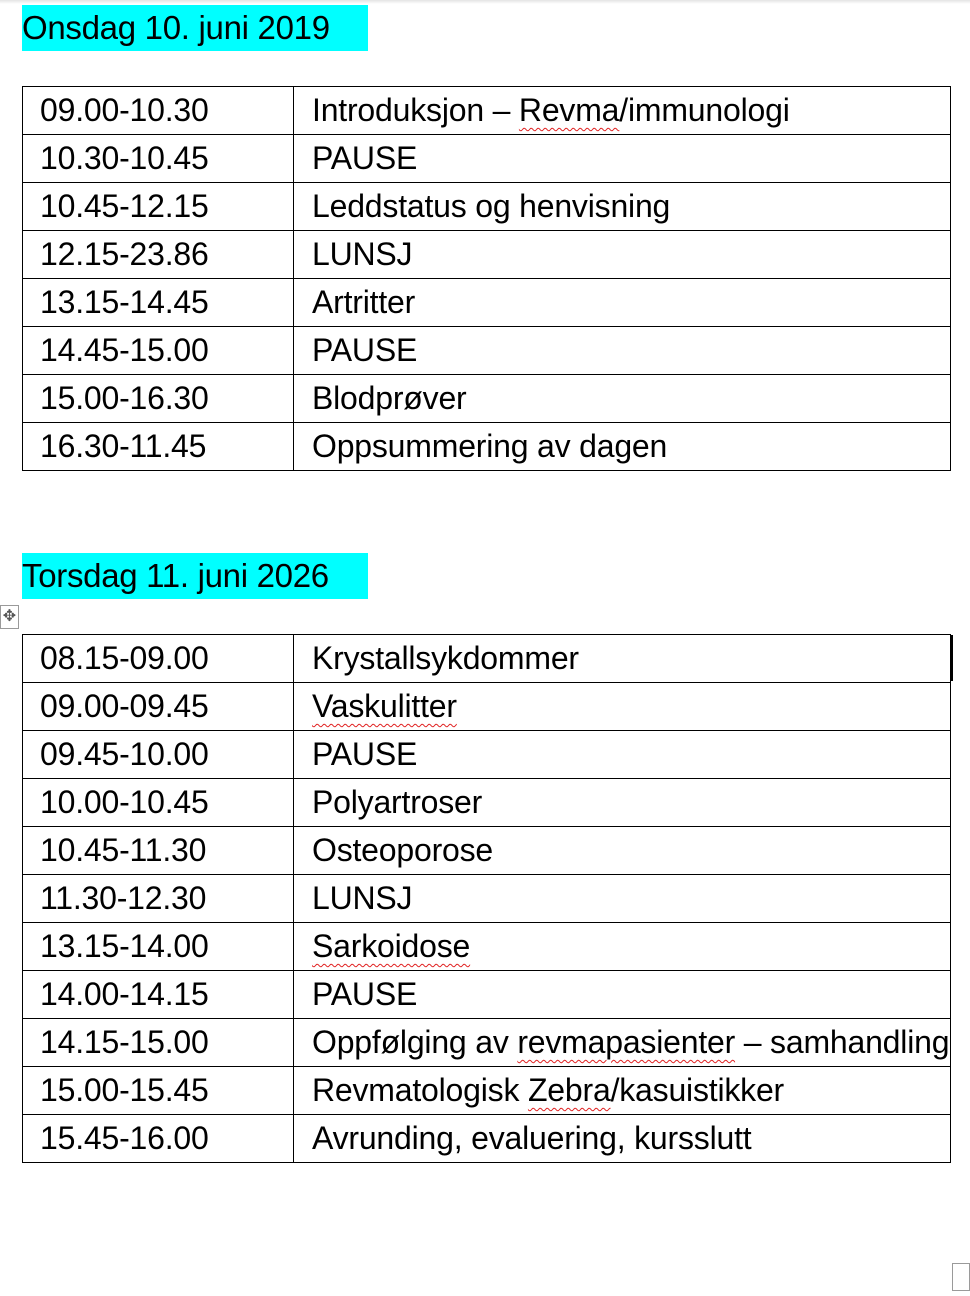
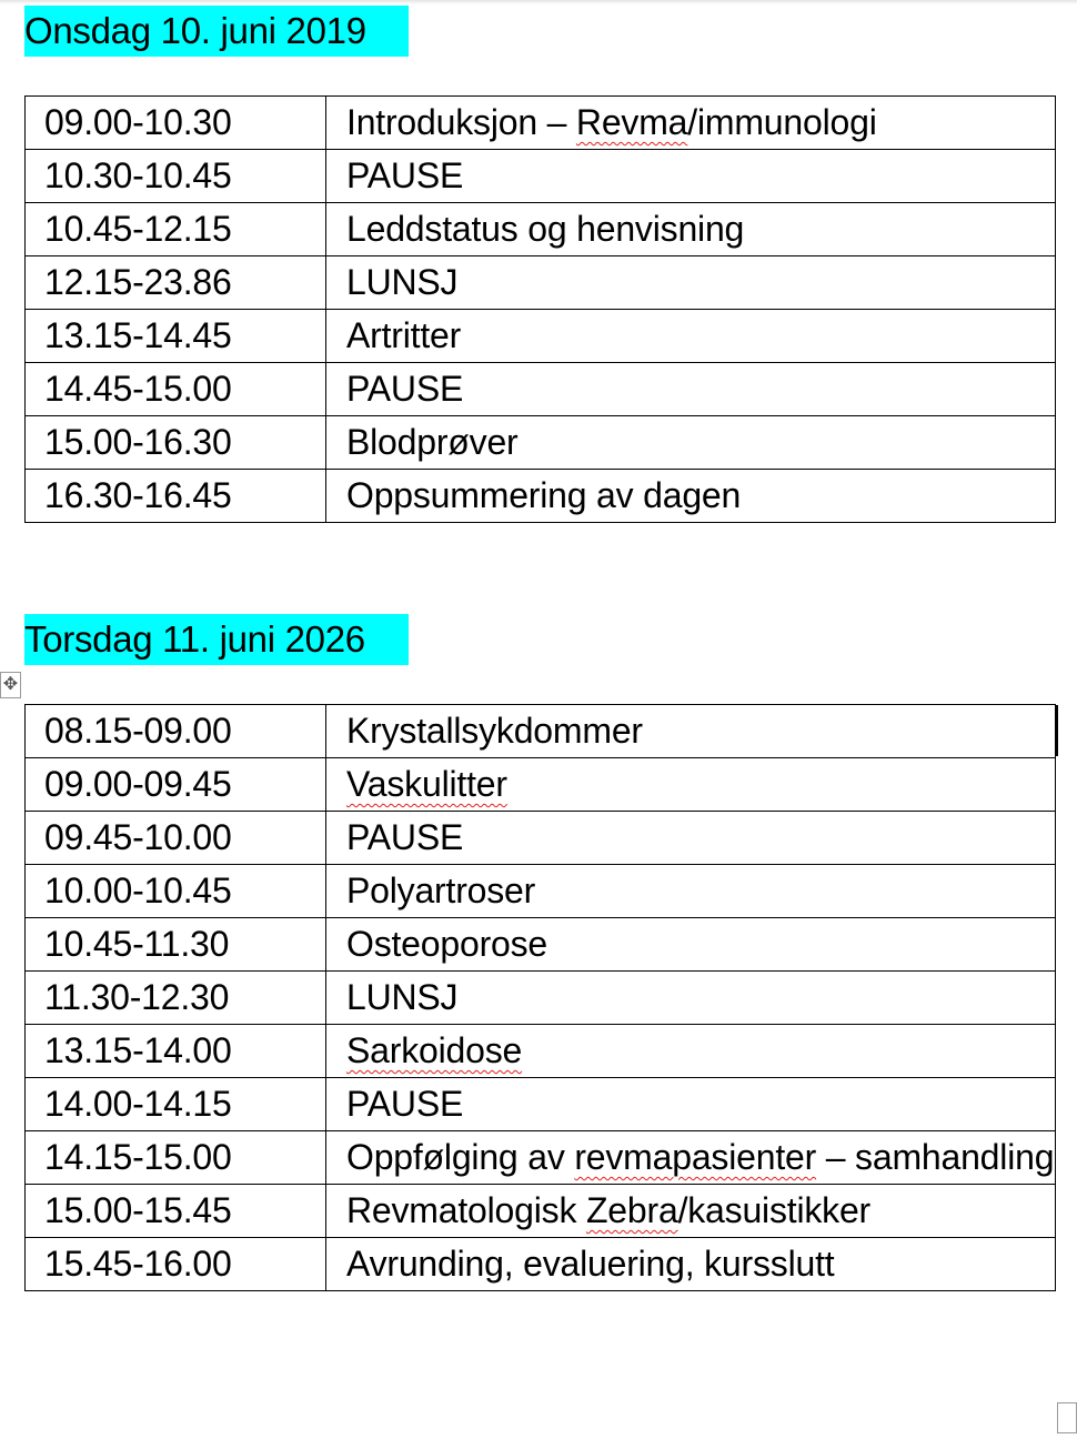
  Onsdag 10. juni 2019
  09.00-10.30	Introduksjon – Revma/immunologi
  10.30-10.45	PAUSE
  10.45-12.15	Leddstatus og henvisning
  12.15-23.86	LUNSJ
  13.15-14.45	Artritter
  14.45-15.00	PAUSE
  15.00-16.30	Blodprøver
- 16.30-11.45	Oppsummering av dagen
+ 16.30-16.45	Oppsummering av dagen
  Torsdag 11. juni 2026
  ✥
  08.15-09.00	Krystallsykdommer
  09.00-09.45	Vaskulitter
  09.45-10.00	PAUSE
  10.00-10.45	Polyartroser
  10.45-11.30	Osteoporose
  11.30-12.30	LUNSJ
  13.15-14.00	Sarkoidose
  14.00-14.15	PAUSE
  14.15-15.00	Oppfølging av revmapasienter – samhandling
  15.00-15.45	Revmatologisk Zebra/kasuistikker
  15.45-16.00	Avrunding, evaluering, kursslutt
